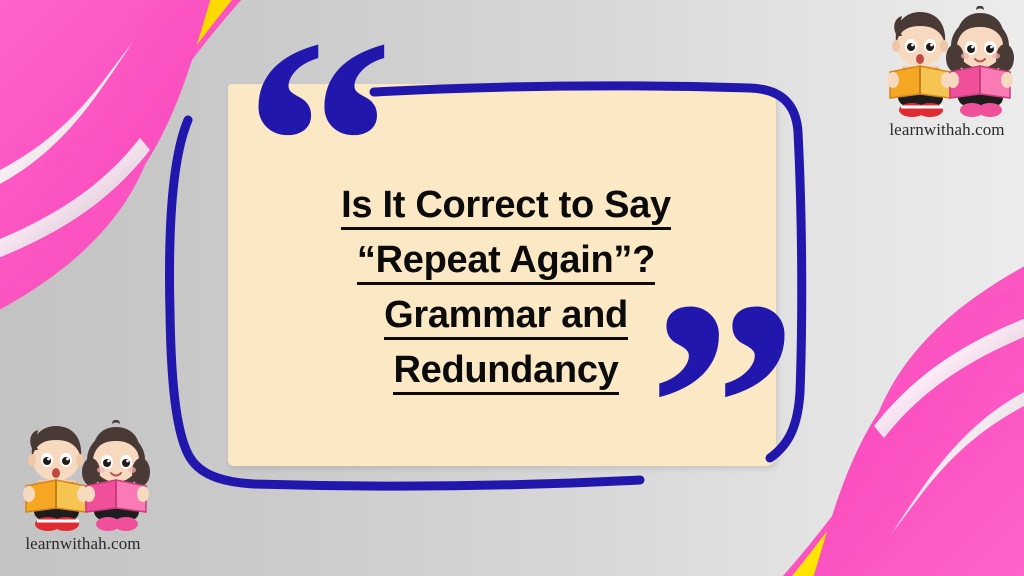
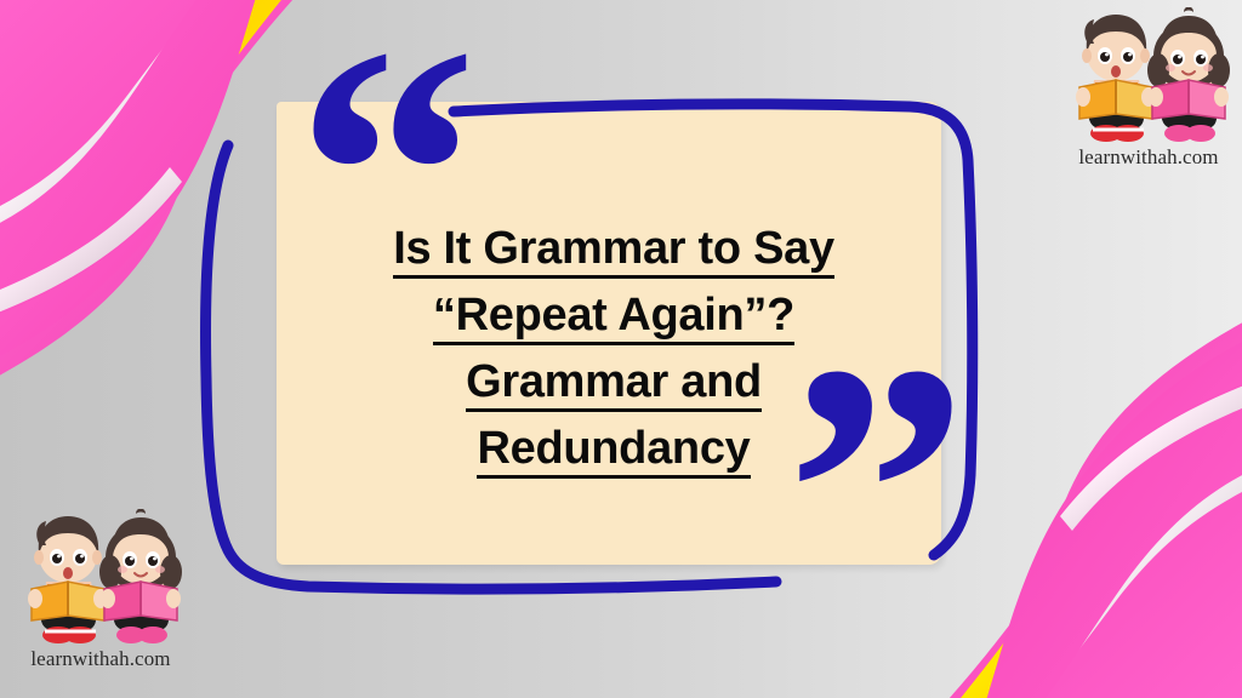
  “
  ”
- Is It Correct to Say
+ Is It Grammar to Say
  “Repeat Again”?
  Grammar and
  Redundancy
  learnwithah.com
  learnwithah.com
